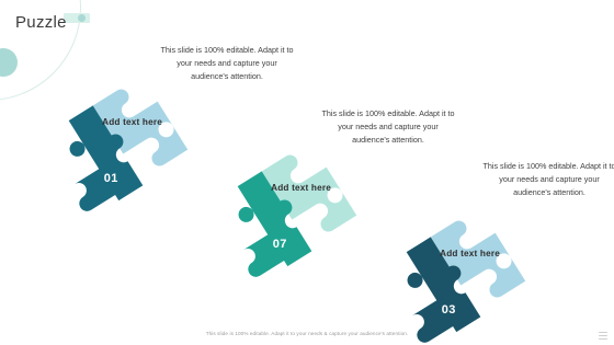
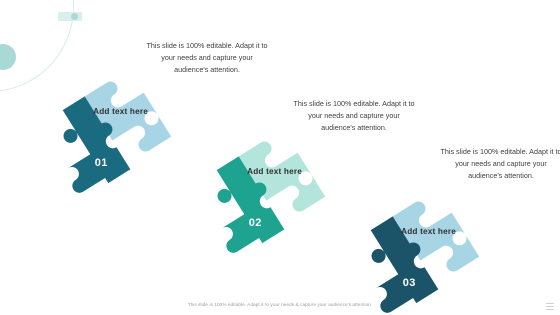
- Puzzle
  This slide is 100% editable. Adapt it to your needs and capture your audience's attention.
  This slide is 100% editable. Adapt it to your needs and capture your audience's attention.
  This slide is 100% editable. Adapt it t your needs and capture your audience's attention.
  01
  Add text here
- 07
+ 02
  Add text here
  03
  Add text here
